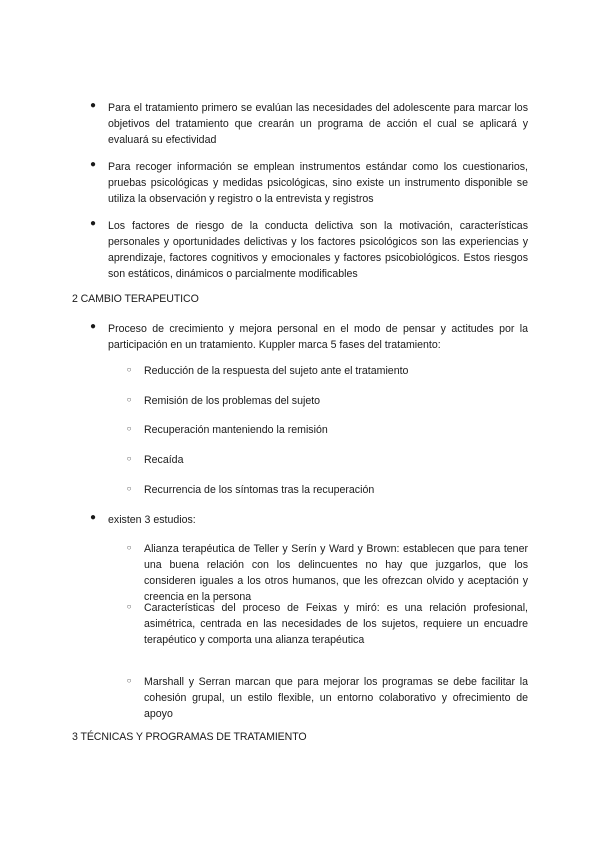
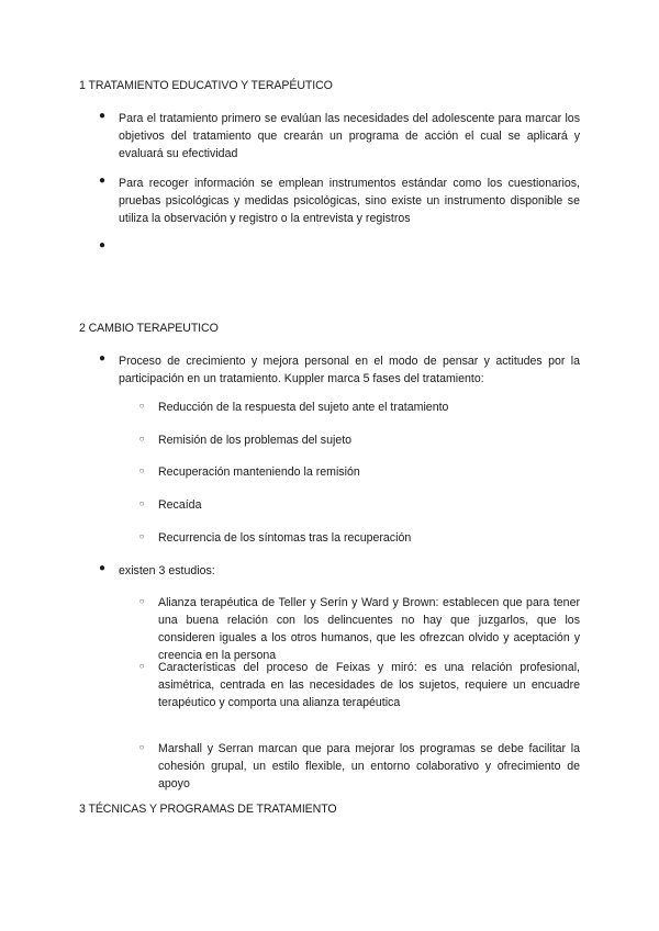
+ 1 TRATAMIENTO EDUCATIVO Y TERAPÉUTICO
  ●
  Para el tratamiento primero se evalúan las necesidades del adolescente para marcar los objetivos del tratamiento que crearán un programa de acción el cual se aplicará y evaluará su efectividad
  ●
  Para recoger información se emplean instrumentos estándar como los cuestionarios, pruebas psicológicas y medidas psicológicas, sino existe un instrumento disponible se utiliza la observación y registro o la entrevista y registros
  ●
- Los factores de riesgo de la conducta delictiva son la motivación, características personales y oportunidades delictivas y los factores psicológicos son las experiencias y aprendizaje, factores cognitivos y emocionales y factores psicobiológicos. Estos riesgos son estáticos, dinámicos o parcialmente modificables
  2 CAMBIO TERAPEUTICO
  ●
  Proceso de crecimiento y mejora personal en el modo de pensar y actitudes por la participación en un tratamiento. Kuppler marca 5 fases del tratamiento:
  ○
  Reducción de la respuesta del sujeto ante el tratamiento
  ○
  Remisión de los problemas del sujeto
  ○
  Recuperación manteniendo la remisión
  ○
  Recaída
  ○
  Recurrencia de los síntomas tras la recuperación
  ●
  existen 3 estudios:
  ○
  Alianza terapéutica de Teller y Serín y Ward y Brown: establecen que para tener una buena relación con los delincuentes no hay que juzgarlos, que los consideren iguales a los otros humanos, que les ofrezcan olvido y aceptación y creencia en la persona
  ○
  Características del proceso de Feixas y miró: es una relación profesional, asimétrica, centrada en las necesidades de los sujetos, requiere un encuadre terapéutico y comporta una alianza terapéutica
  ○
  Marshall y Serran marcan que para mejorar los programas se debe facilitar la cohesión grupal, un estilo flexible, un entorno colaborativo y ofrecimiento de apoyo
  3 TÉCNICAS Y PROGRAMAS DE TRATAMIENTO
